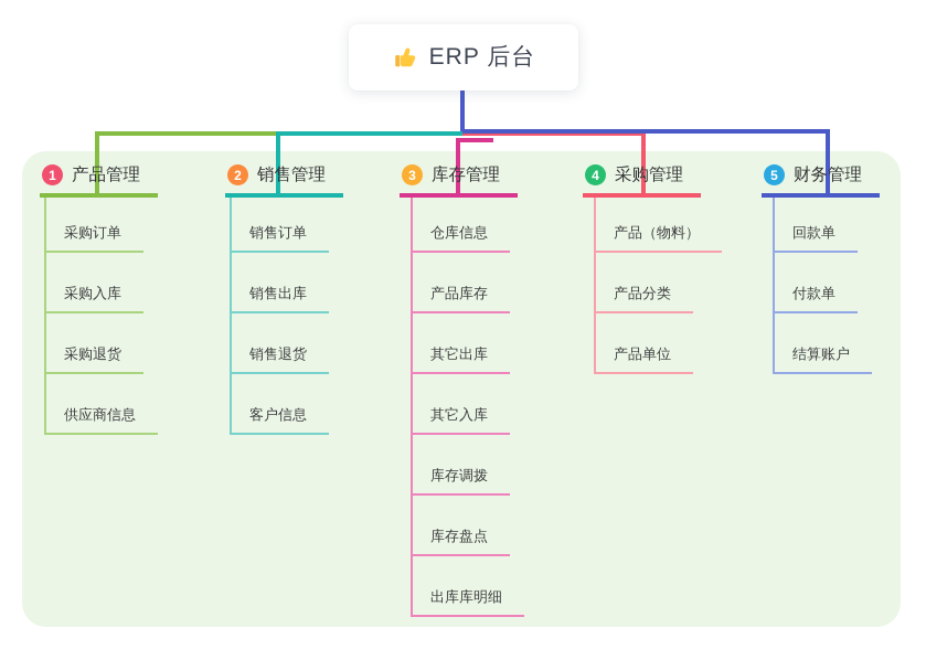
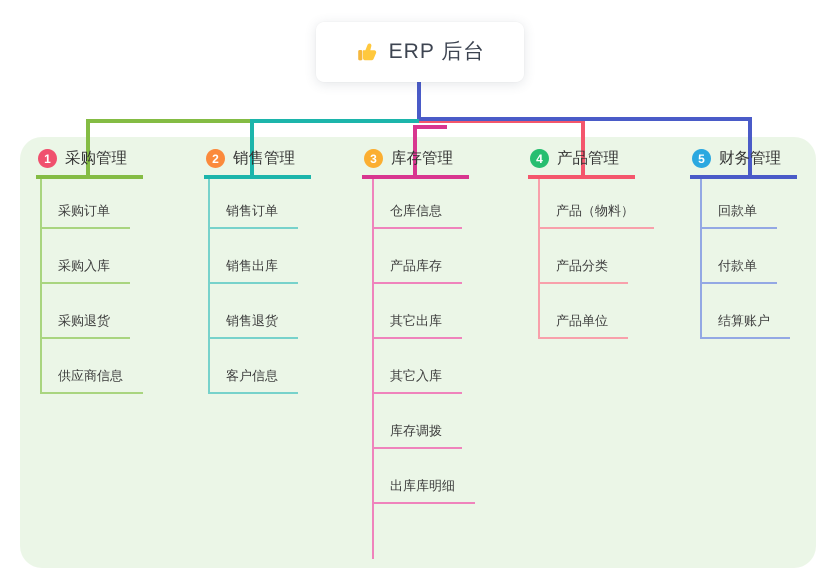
  ERP 后台
  1
- 产品管理
+ 采购管理
  采购订单
  采购入库
  采购退货
  供应商信息
  2
  销售管理
  销售订单
  销售出库
  销售退货
  客户信息
  3
  库存管理
  仓库信息
  产品库存
  其它出库
  其它入库
  库存调拨
- 库存盘点
  出库库明细
  4
- 采购管理
+ 产品管理
  产品（物料）
  产品分类
  产品单位
  5
  财务管理
  回款单
  付款单
  结算账户
